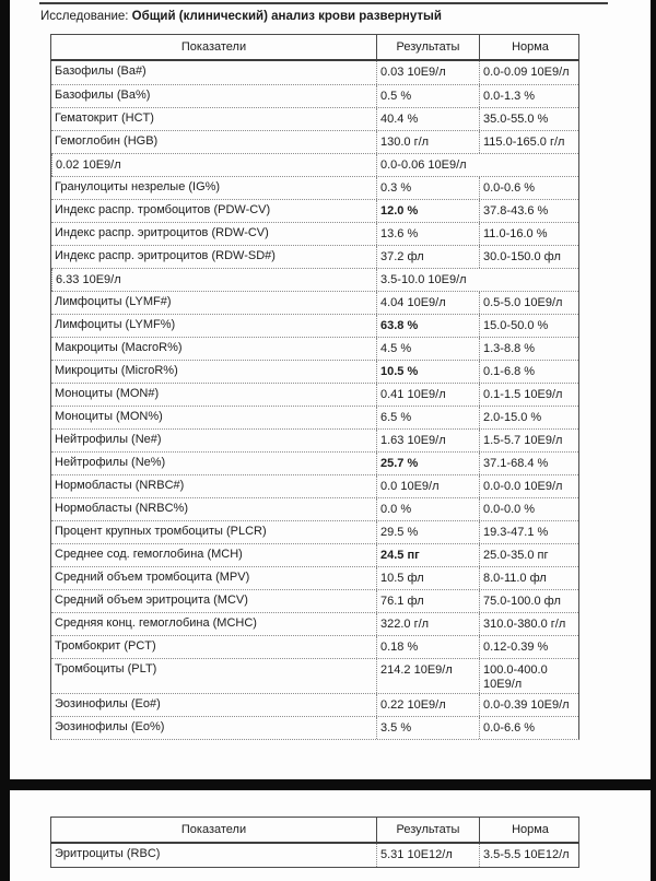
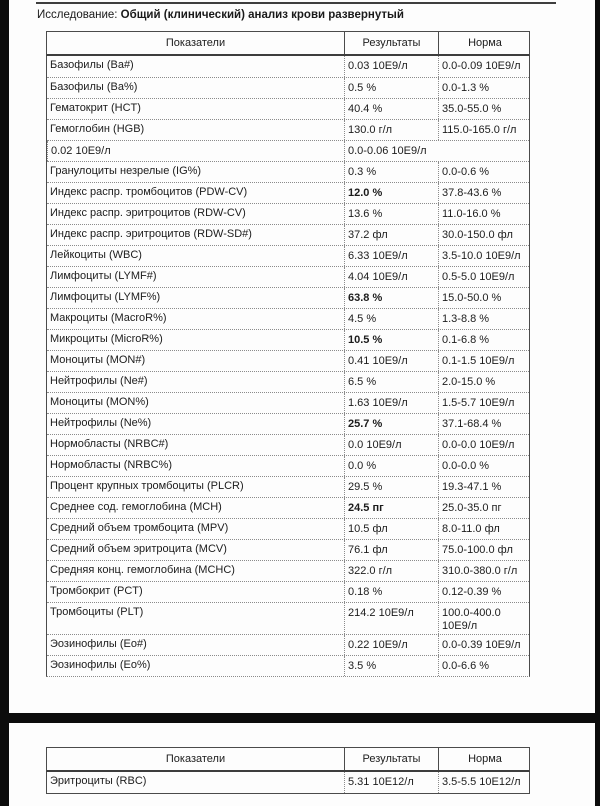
  Исследование: Общий (клинический) анализ крови развернутый
  Показатели
  Результаты
  Норма
  Базофилы (Ba#)
  0.03 10E9/л
  0.0-0.09 10E9/л
  Базофилы (Ba%)
  0.5 %
  0.0-1.3 %
  Гематокрит (HCT)
  40.4 %
  35.0-55.0 %
  Гемоглобин (HGB)
  130.0 г/л
  115.0-165.0 г/л
  0.02 10E9/л
  0.0-0.06 10E9/л
  Гранулоциты незрелые (IG%)
  0.3 %
  0.0-0.6 %
  Индекс распр. тромбоцитов (PDW-CV)
  12.0 %
  37.8-43.6 %
  Индекс распр. эритроцитов (RDW-CV)
  13.6 %
  11.0-16.0 %
  Индекс распр. эритроцитов (RDW-SD#)
  37.2 фл
  30.0-150.0 фл
+ Лейкоциты (WBC)
  6.33 10E9/л
  3.5-10.0 10E9/л
  Лимфоциты (LYMF#)
  4.04 10E9/л
  0.5-5.0 10E9/л
  Лимфоциты (LYMF%)
  63.8 %
  15.0-50.0 %
  Макроциты (MacroR%)
  4.5 %
  1.3-8.8 %
  Микроциты (MicroR%)
  10.5 %
  0.1-6.8 %
  Моноциты (MON#)
  0.41 10E9/л
  0.1-1.5 10E9/л
- Моноциты (MON%)
+ Нейтрофилы (Ne#)
  6.5 %
  2.0-15.0 %
- Нейтрофилы (Ne#)
+ Моноциты (MON%)
  1.63 10E9/л
  1.5-5.7 10E9/л
  Нейтрофилы (Ne%)
  25.7 %
  37.1-68.4 %
  Нормобласты (NRBC#)
  0.0 10E9/л
  0.0-0.0 10E9/л
  Нормобласты (NRBC%)
  0.0 %
  0.0-0.0 %
  Процент крупных тромбоциты (PLCR)
  29.5 %
  19.3-47.1 %
  Среднее сод. гемоглобина (MCH)
  24.5 пг
  25.0-35.0 пг
  Средний объем тромбоцита (MPV)
  10.5 фл
  8.0-11.0 фл
  Средний объем эритроцита (MCV)
  76.1 фл
  75.0-100.0 фл
  Средняя конц. гемоглобина (MCHC)
  322.0 г/л
  310.0-380.0 г/л
  Тромбокрит (PCT)
  0.18 %
  0.12-0.39 %
  Тромбоциты (PLT)
  214.2 10E9/л
  100.0-400.0 10E9/л
  Эозинофилы (Eo#)
  0.22 10E9/л
  0.0-0.39 10E9/л
  Эозинофилы (Eo%)
  3.5 %
  0.0-6.6 %
  Показатели
  Результаты
  Норма
  Эритроциты (RBC)
  5.31 10E12/л
  3.5-5.5 10E12/л
